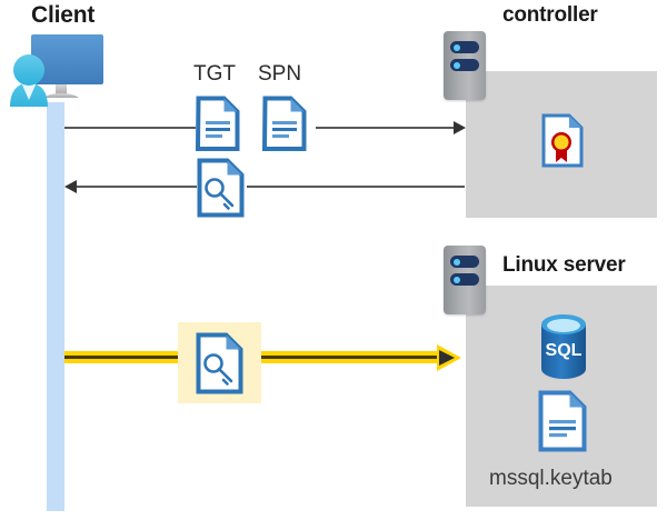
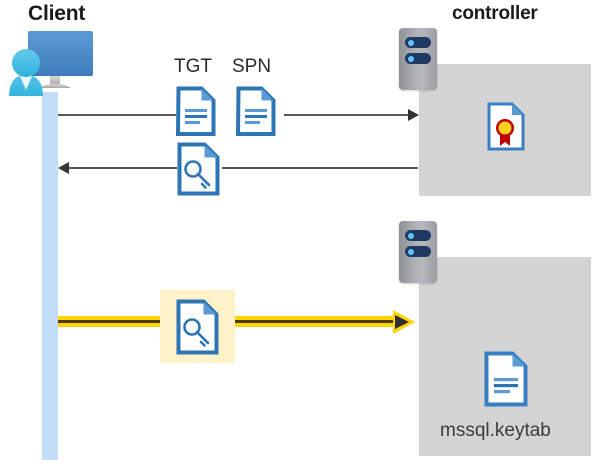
  Client
  controller
- Linux server
- SQL
  mssql.keytab
  TGT
  SPN
